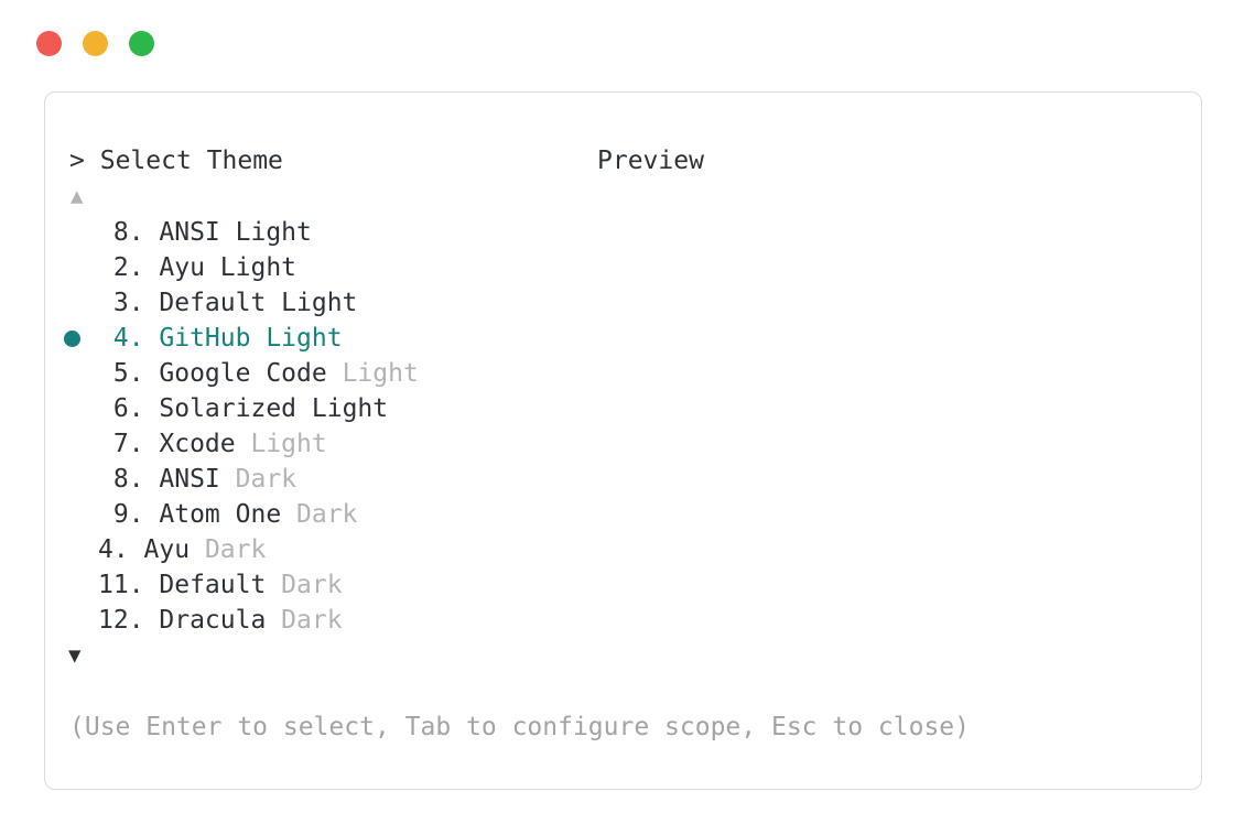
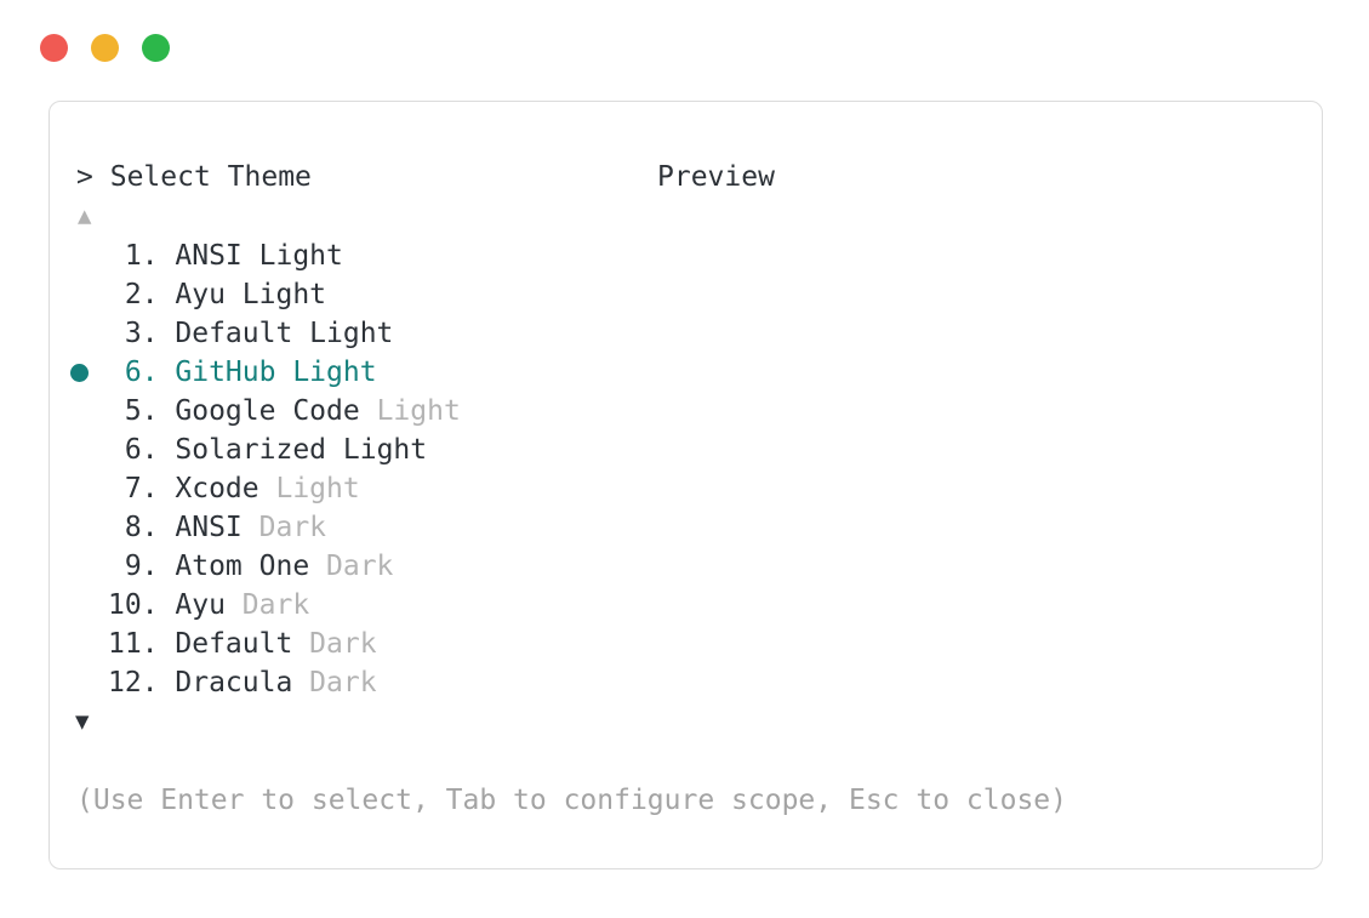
  > Select Theme
  ▲
- 8. ANSI Light
+ 1. ANSI Light
  2. Ayu Light
  3. Default Light
- 4. GitHub Light
+ 6. GitHub Light
  5. Google Code Light
  6. Solarized Light
  7. Xcode Light
  8. ANSI Dark
  9. Atom One Dark
- 4. Ayu Dark
+ 10. Ayu Dark
  11. Default Dark
  12. Dracula Dark
  ▼
  (Use Enter to select, Tab to configure scope, Esc to close)
  Preview
